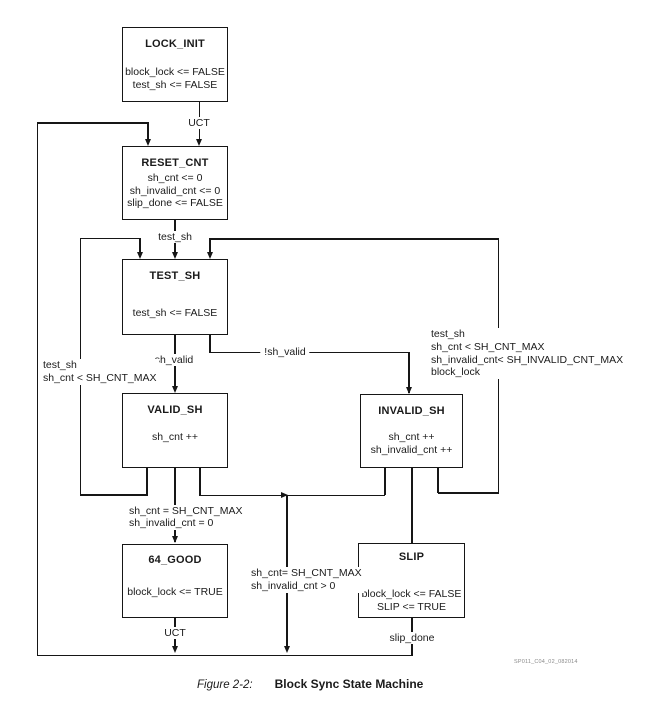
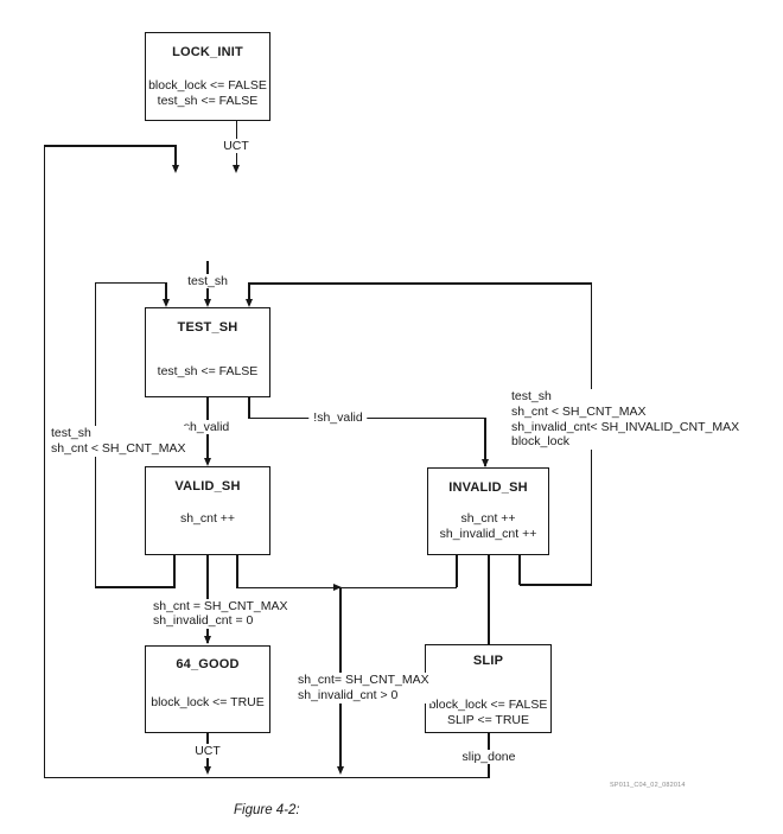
  LOCK_INIT
  block_lock <= FALSE
  test_sh <= FALSE
- RESET_CNT
- sh_cnt <= 0
- sh_invalid_cnt <= 0
- slip_done <= FALSE
  TEST_SH
  test_sh <= FALSE
  VALID_SH
  sh_cnt ++
  INVALID_SH
  sh_cnt ++
  sh_invalid_cnt ++
  64_GOOD
  block_lock <= TRUE
  SLIP
  block_lock <= FALSE
  SLIP <= TRUE
  UCT
  test_sh
  h_valid
  !sh_valid
  UCT
  slip_done
  test_sh
  sh_cnt < SH_CNT_MAX
  test_sh
  sh_cnt < SH_CNT_MAX
  sh_invalid_cnt< SH_INVALID_CNT_MAX
  block_lock
  sh_cnt = SH_CNT_MAX
  sh_invalid_cnt = 0
  sh_cnt= SH_CNT_MAX
  sh_invalid_cnt > 0
- Figure 2-2:
+ Figure 4-2:
- Block Sync State Machine
